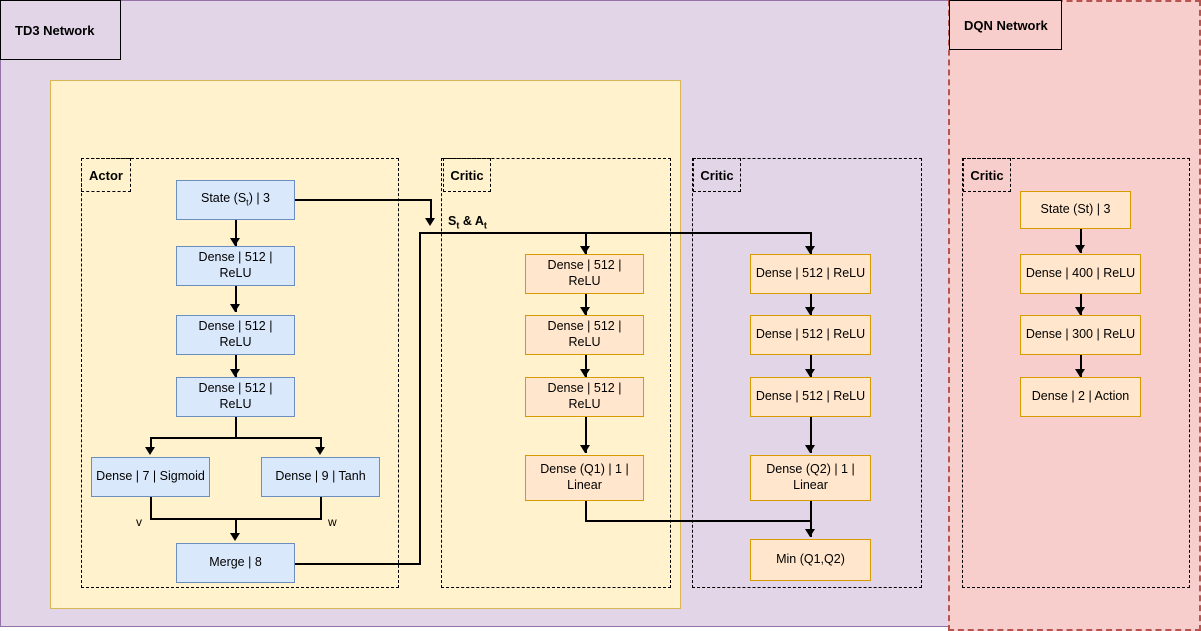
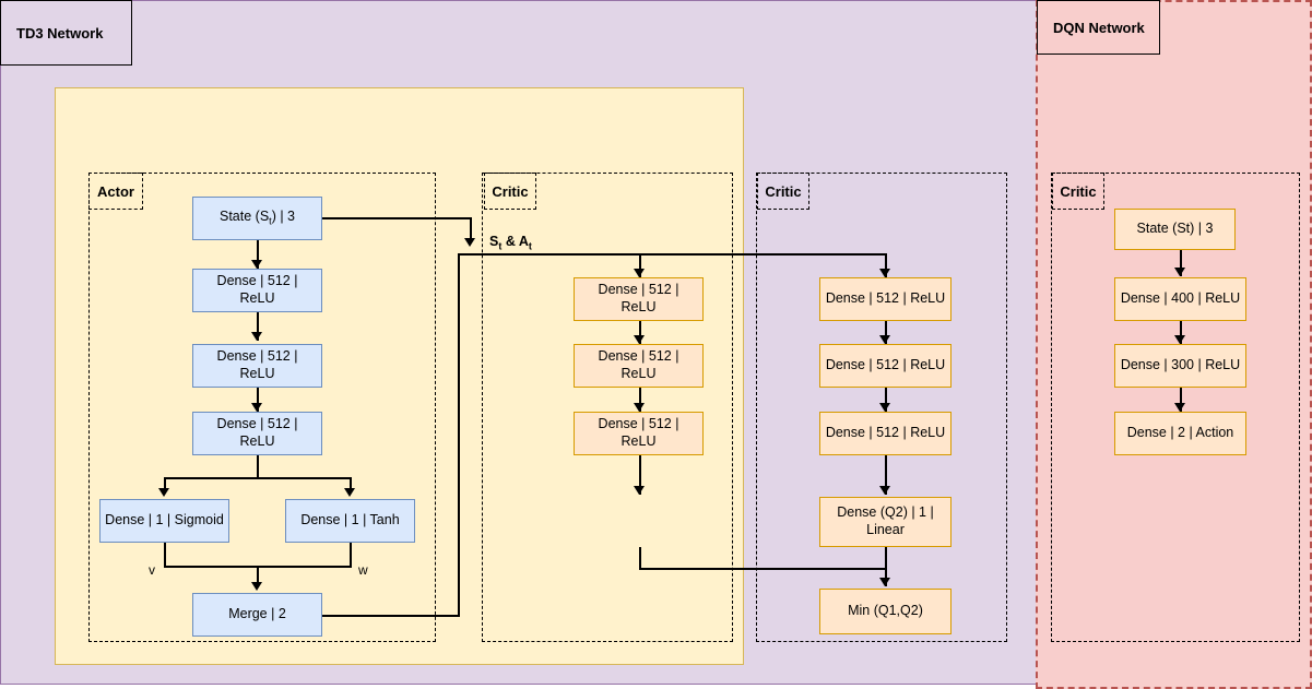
  TD3 Network
  DQN Network
  Actor
  Critic
  Critic
  Critic
  State (St) | 3
  Dense | 512 | ReLU
  Dense | 512 | ReLU
  Dense | 512 | ReLU
- Dense | 7 | Sigmoid
+ Dense | 1 | Sigmoid
- Dense | 9 | Tanh
+ Dense | 1 | Tanh
  v
  w
- Merge | 8
+ Merge | 2
  St & At
  Dense | 512 | ReLU
  Dense | 512 | ReLU
  Dense | 512 | ReLU
- Dense (Q1) | 1 | Linear
  Dense | 512 | ReLU
  Dense | 512 | ReLU
  Dense | 512 | ReLU
  Dense (Q2) | 1 | Linear
  Min (Q1,Q2)
  State (St) | 3
  Dense | 400 | ReLU
  Dense | 300 | ReLU
  Dense | 2 | Action
